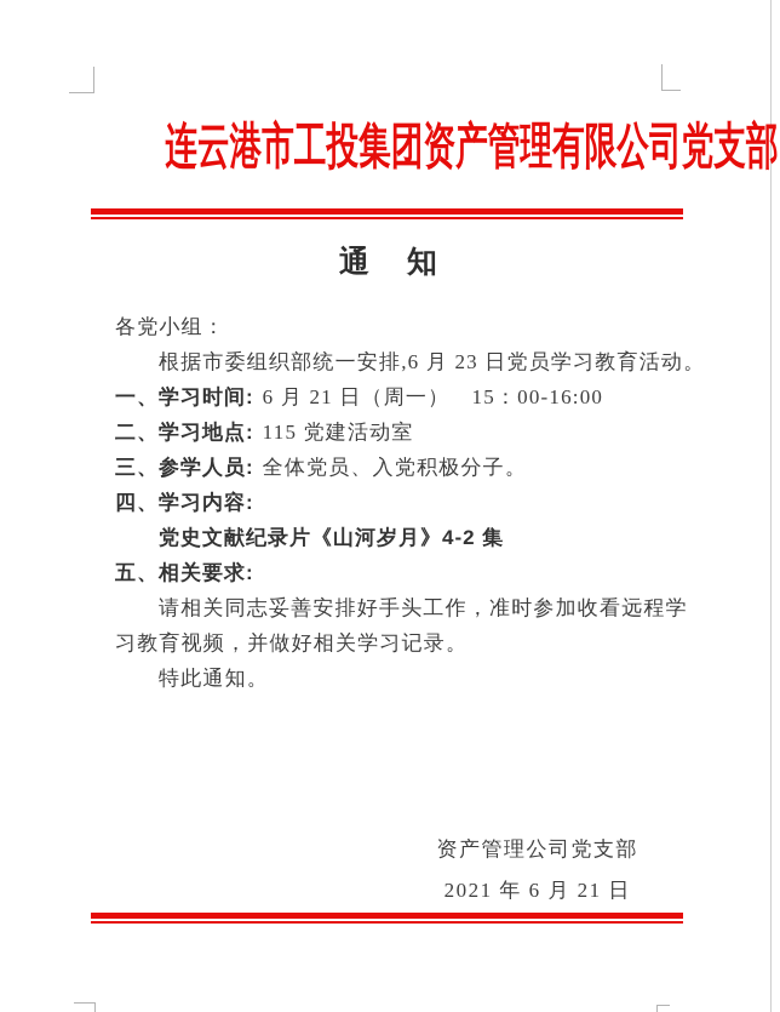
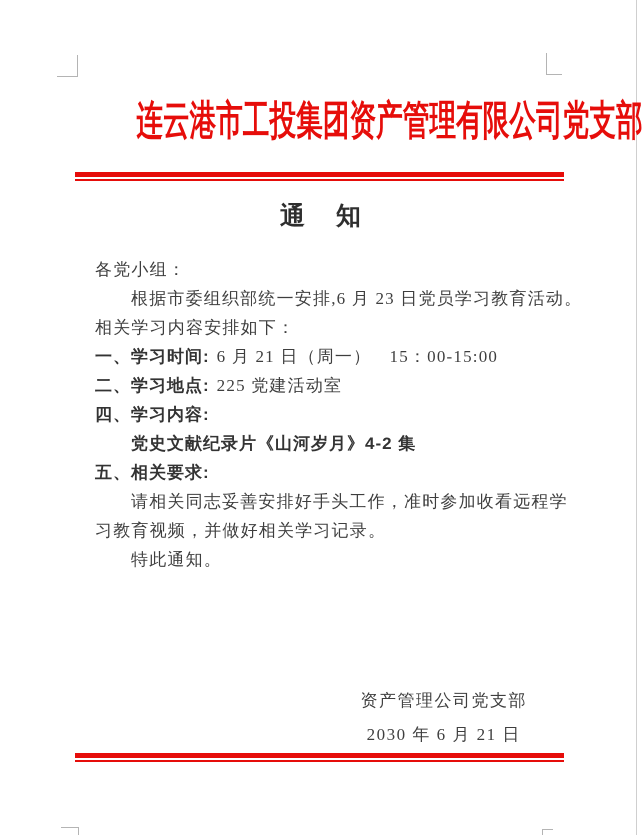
  连云港市工投集团资产管理有限公司党支部
  通 知
  各党小组：
  根据市委组织部统一安排,6 月 23 日党员学习教育活动。
+ 相关学习内容安排如下：
- 一、学习时间: 6 月 21 日（周一） 15：00-16:00
+ 一、学习时间: 6 月 21 日（周一） 15：00-15:00
- 二、学习地点: 115 党建活动室
+ 二、学习地点: 225 党建活动室
- 三、参学人员: 全体党员、入党积极分子。
  四、学习内容:
  党史文献纪录片《山河岁月》4-2 集
  五、相关要求:
  请相关同志妥善安排好手头工作，准时参加收看远程学
  习教育视频，并做好相关学习记录。
  特此通知。
  资产管理公司党支部
- 2021 年 6 月 21 日
+ 2030 年 6 月 21 日
